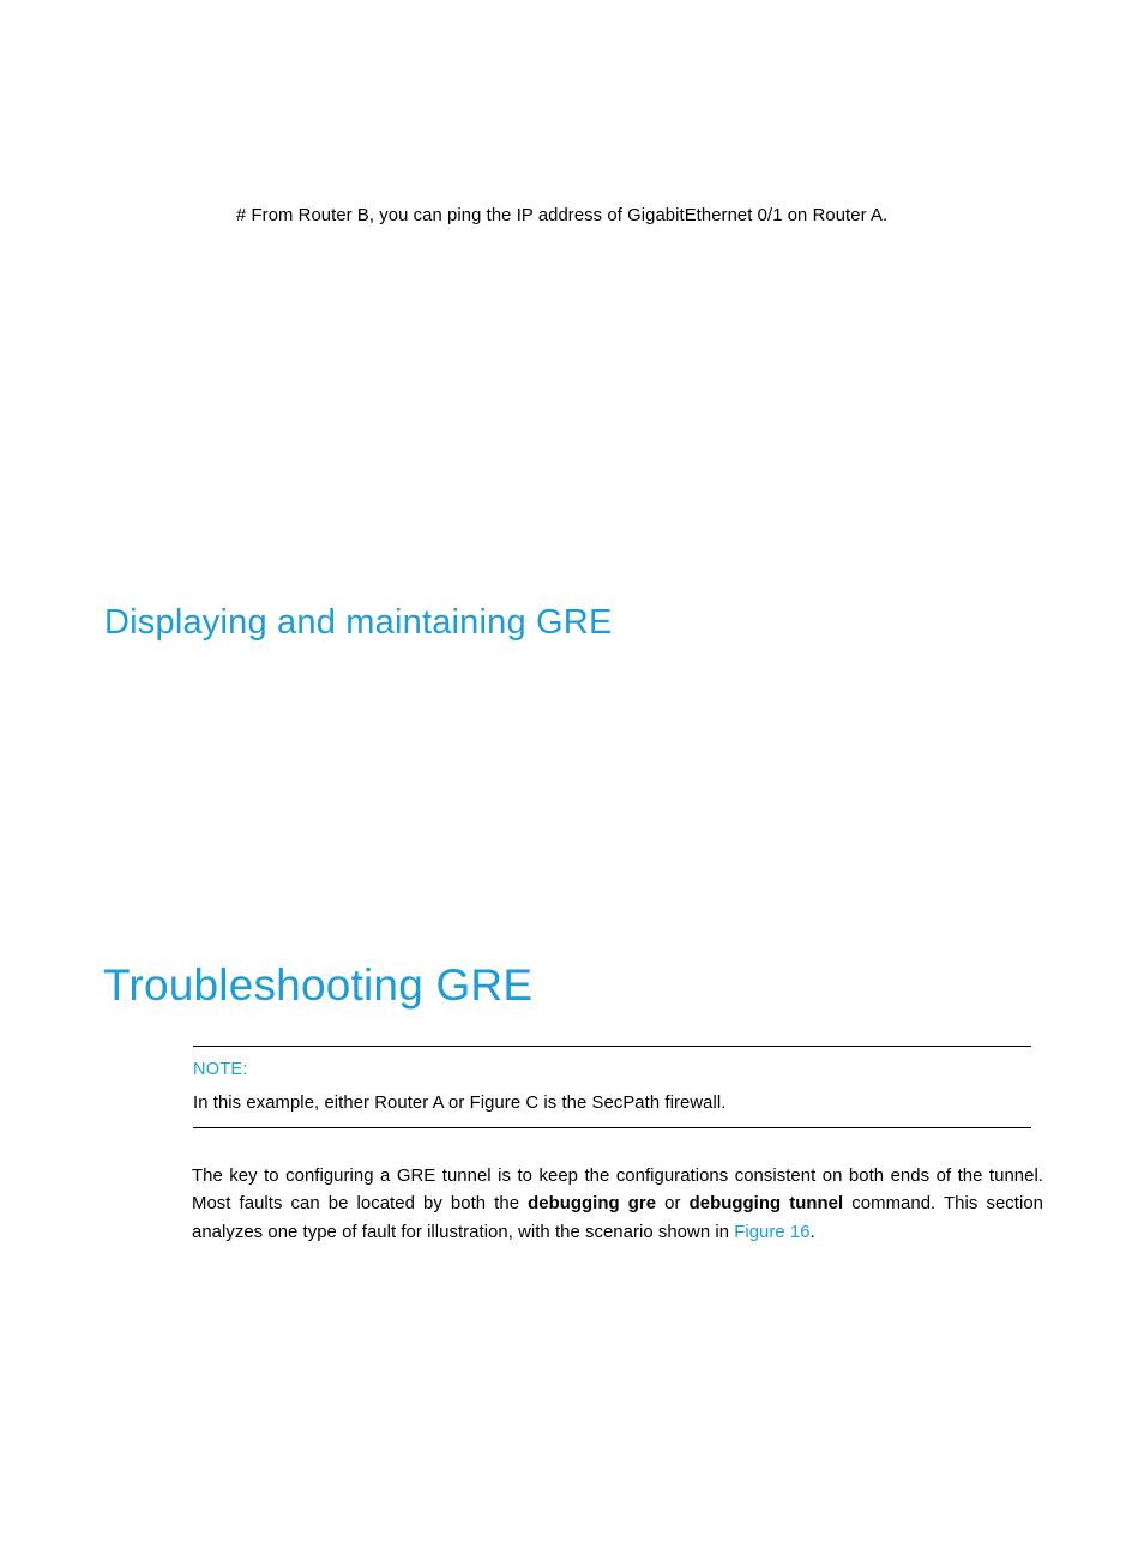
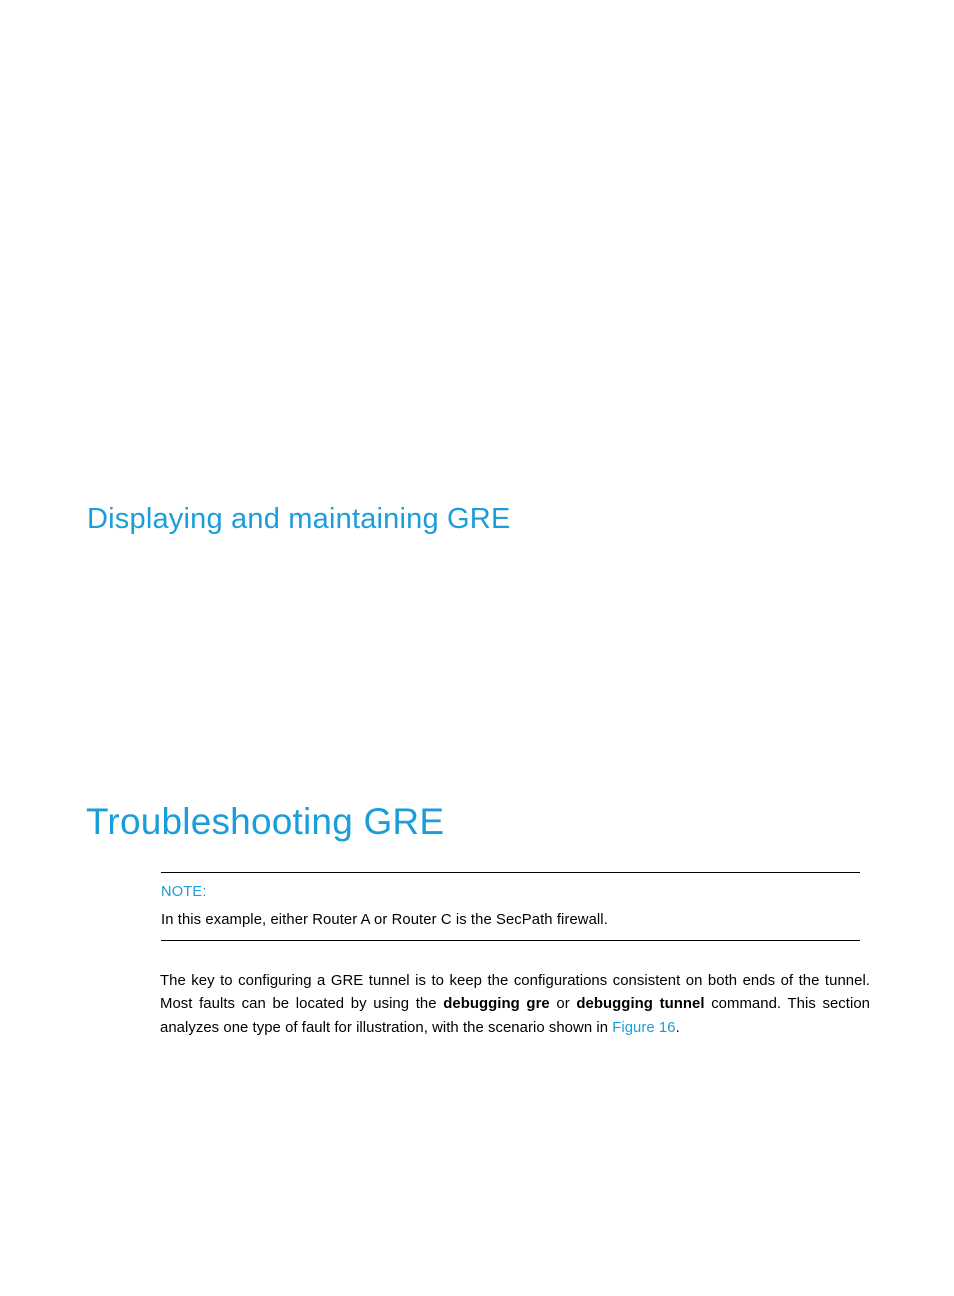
- # From Router B, you can ping the IP address of GigabitEthernet 0/1 on Router A.
  Displaying and maintaining GRE
  Troubleshooting GRE
  NOTE:
- In this example, either Router A or Figure C is the SecPath firewall.
+ In this example, either Router A or Router C is the SecPath firewall.
- The key to configuring a GRE tunnel is to keep the configurations consistent on both ends of the tunnel. Most faults can be located by both the debugging gre or debugging tunnel command. This section analyzes one type of fault for illustration, with the scenario shown in Figure 16.
+ The key to configuring a GRE tunnel is to keep the configurations consistent on both ends of the tunnel. Most faults can be located by using the debugging gre or debugging tunnel command. This section analyzes one type of fault for illustration, with the scenario shown in Figure 16.
